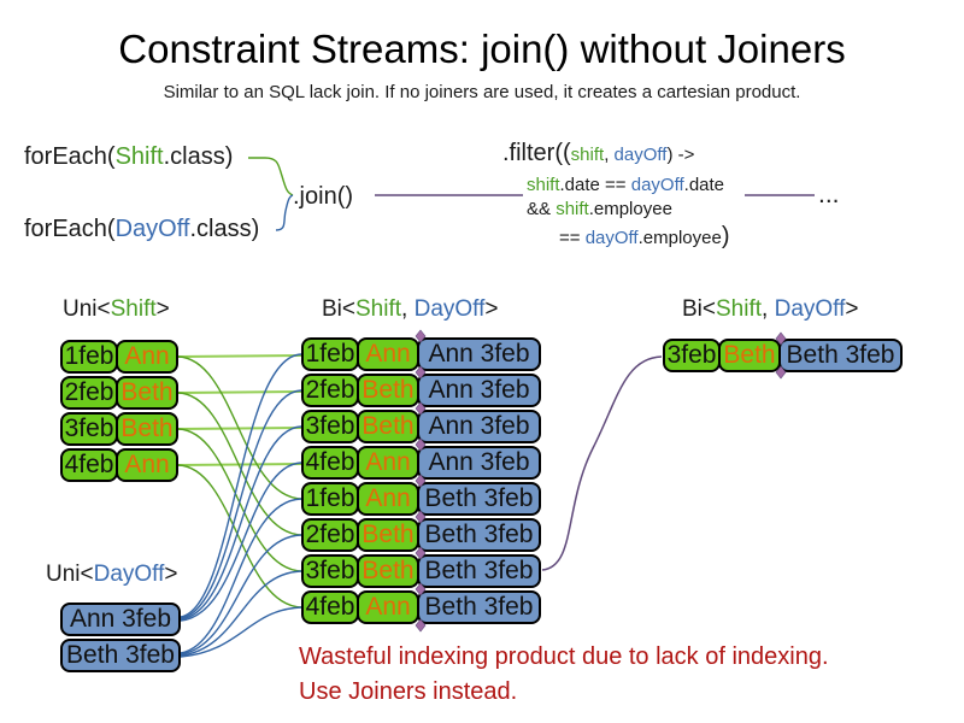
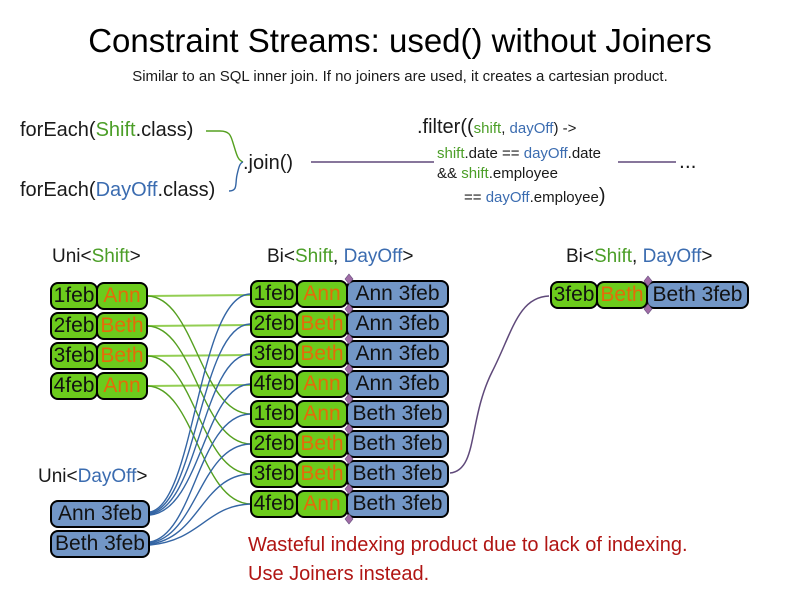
- Constraint Streams: join() without Joiners
+ Constraint Streams: used() without Joiners
- Similar to an SQL lack join. If no joiners are used, it creates a cartesian product.
+ Similar to an SQL inner join. If no joiners are used, it creates a cartesian product.
  forEach(Shift.class)
  forEach(DayOff.class)
  .join()
  .filter((shift, dayOff) ->
  shift.date == dayOff.date
  && shift.employee
  == dayOff.employee)
  ...
  Uni<Shift>
  Bi<Shift, DayOff>
  Bi<Shift, DayOff>
  Uni<DayOff>
  1feb
  Ann
  2feb
  Beth
  3feb
  Beth
  4feb
  Ann
  1feb
  Ann
  Ann 3feb
  2feb
  Beth
  Ann 3feb
  3feb
  Beth
  Ann 3feb
  4feb
  Ann
  Ann 3feb
  1feb
  Ann
  Beth 3feb
  2feb
  Beth
  Beth 3feb
  3feb
  Beth
  Beth 3feb
  4feb
  Ann
  Beth 3feb
  3feb
  Beth
  Beth 3feb
  Ann 3feb
  Beth 3feb
  Wasteful indexing product due to lack of indexing.
  Use Joiners instead.
